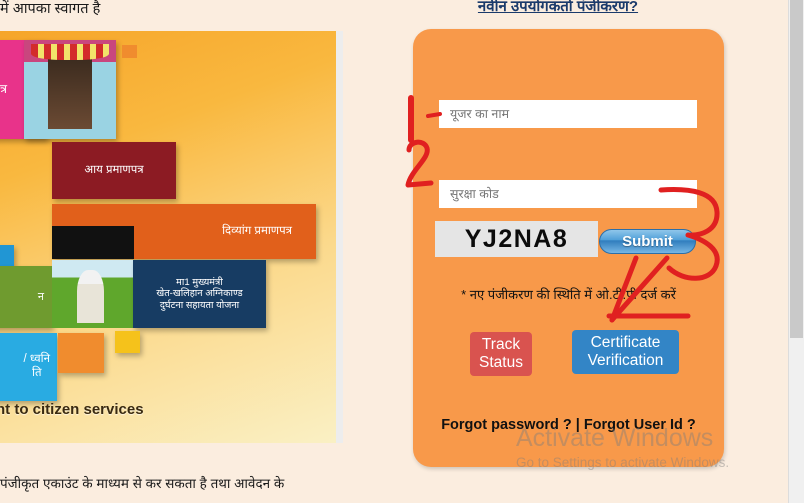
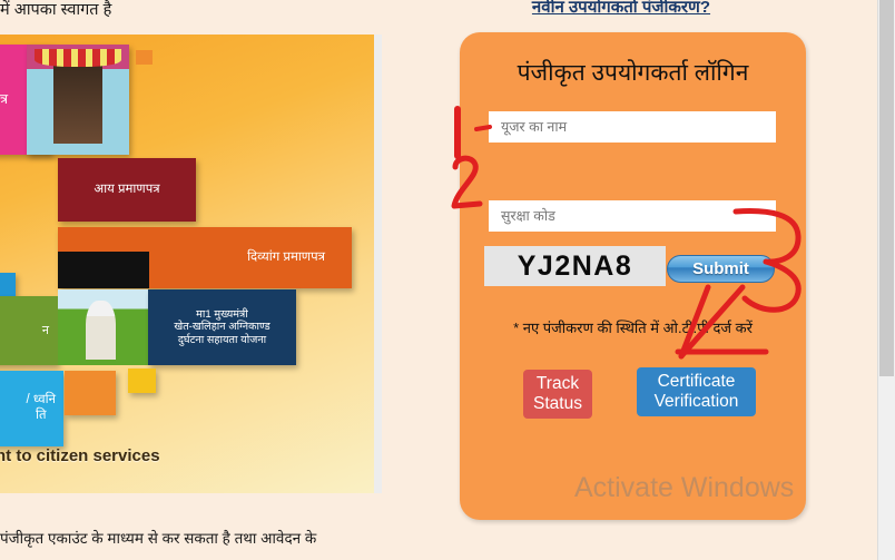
  में आपका स्वागत है
  त्र
  आय प्रमाणपत्र
  दिव्यांग प्रमाणपत्र
  न
  मा1 मुख्यमंत्री
  खेत-खलिहान अग्निकाण्ड
  दुर्घटना सहायता योजना
  / ध्वनि
  ति
  nt to citizen services
  पंजीकृत एकाउंट के माध्यम से कर सकता है तथा आवेदन के
  नवीन उपयोगकर्ता पंजीकरण?
+ पंजीकृत उपयोगकर्ता लॉगिन
  यूजर का नाम
  सुरक्षा कोड
  YJ2NA8
  Submit
  * नए पंजीकरण की स्थिति में ओ.टी दर्ज करें
  Track
  Status
  Certificate
  Verification
- Forgot password ? | Forgot User Id ?
  Activate Windows
- Go to Settings to activate Windows.
